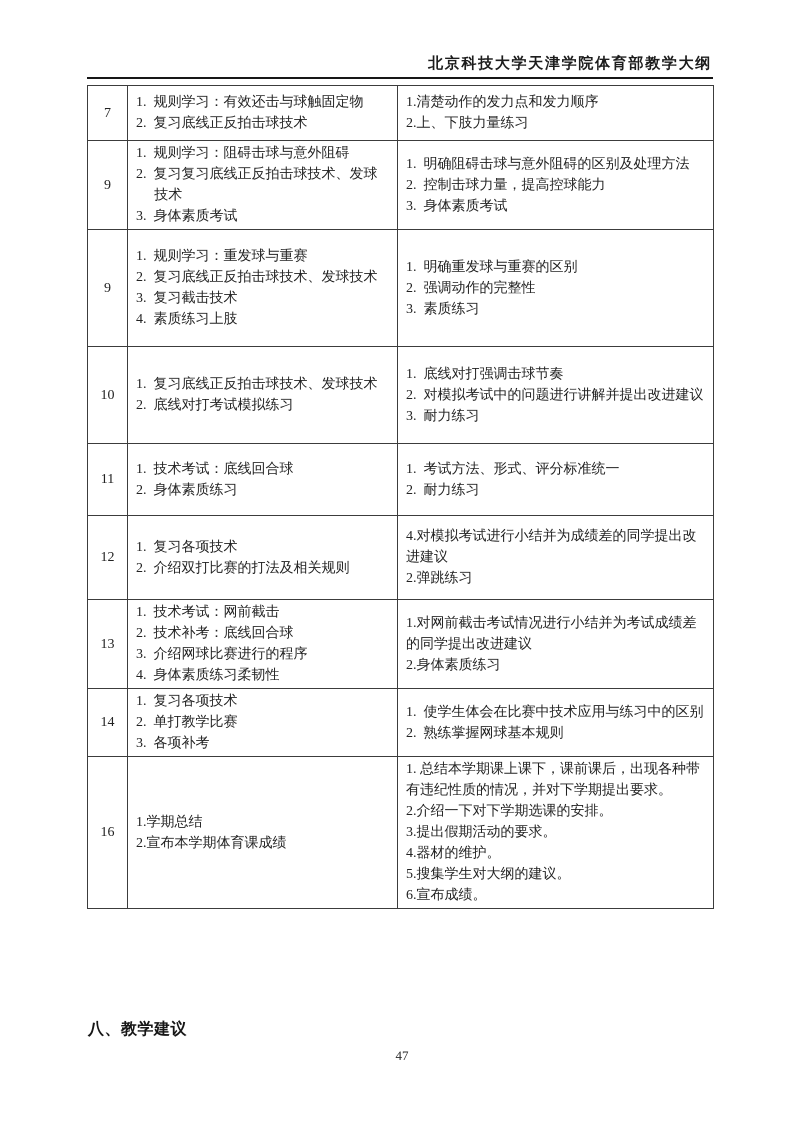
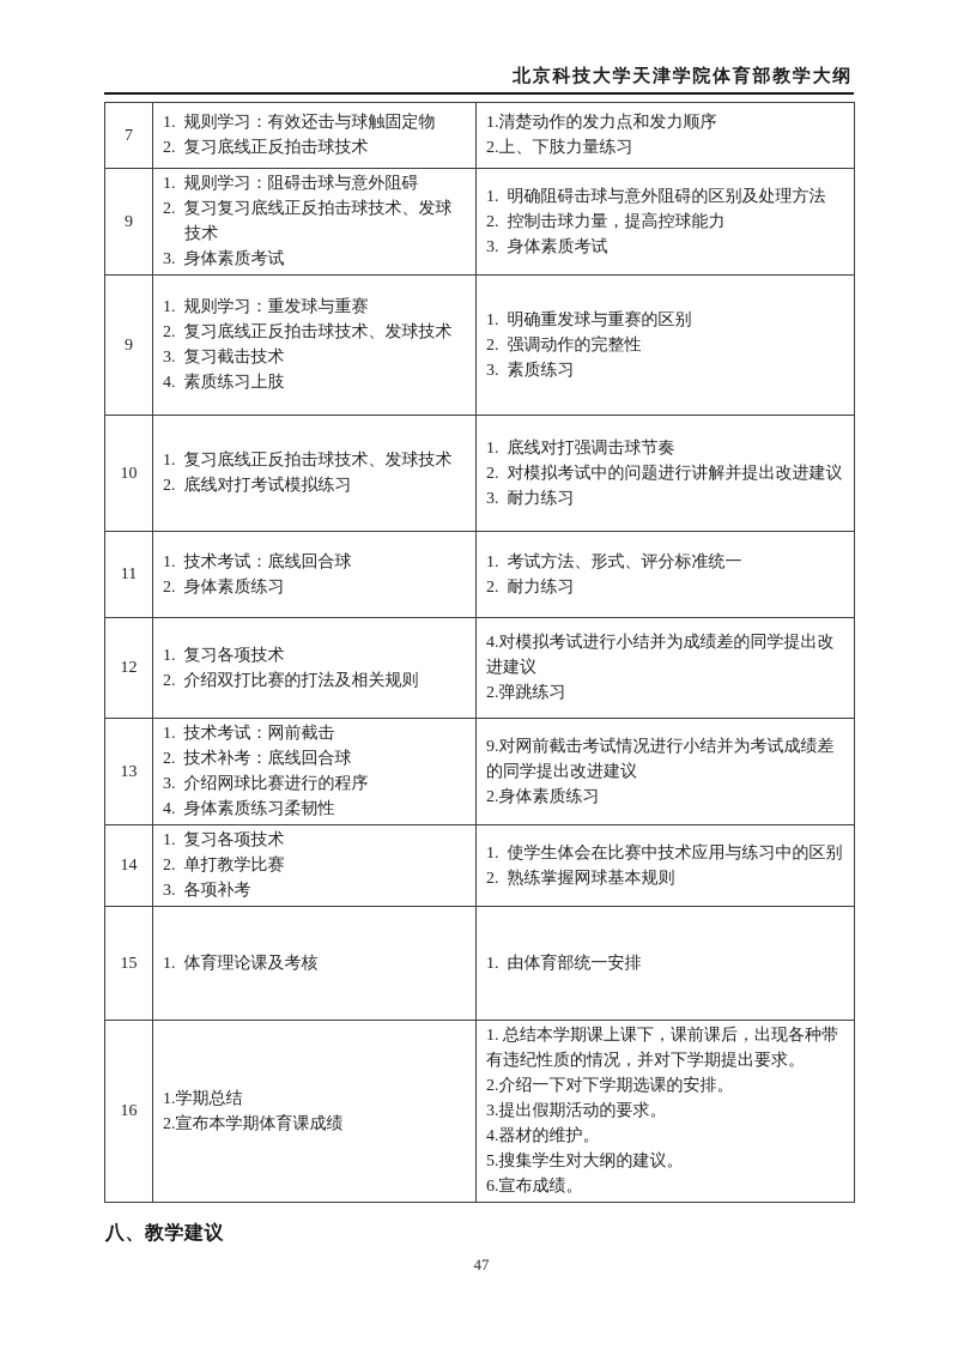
  北京科技大学天津学院体育部教学大纲
  7	1. 规则学习：有效还击与球触固定物2. 复习底线正反拍击球技术	1.清楚动作的发力点和发力顺序2.上、下肢力量练习
  9	1. 规则学习：阻碍击球与意外阻碍2. 复习复习底线正反拍击球技术、发球技术3. 身体素质考试	1. 明确阻碍击球与意外阻碍的区别及处理方法2. 控制击球力量，提高控球能力3. 身体素质考试
  9	1. 规则学习：重发球与重赛2. 复习底线正反拍击球技术、发球技术3. 复习截击技术4. 素质练习上肢	1. 明确重发球与重赛的区别2. 强调动作的完整性3. 素质练习
  10	1. 复习底线正反拍击球技术、发球技术2. 底线对打考试模拟练习	1. 底线对打强调击球节奏2. 对模拟考试中的问题进行讲解并提出改进建议3. 耐力练习
  11	1. 技术考试：底线回合球2. 身体素质练习	1. 考试方法、形式、评分标准统一2. 耐力练习
  12	1. 复习各项技术2. 介绍双打比赛的打法及相关规则	4.对模拟考试进行小结并为成绩差的同学提出改进建议2.弹跳练习
- 13	1. 技术考试：网前截击2. 技术补考：底线回合球3. 介绍网球比赛进行的程序4. 身体素质练习柔韧性	1.对网前截击考试情况进行小结并为考试成绩差的同学提出改进建议2.身体素质练习
+ 13	1. 技术考试：网前截击2. 技术补考：底线回合球3. 介绍网球比赛进行的程序4. 身体素质练习柔韧性	9.对网前截击考试情况进行小结并为考试成绩差的同学提出改进建议2.身体素质练习
  14	1. 复习各项技术2. 单打教学比赛3. 各项补考	1. 使学生体会在比赛中技术应用与练习中的区别2. 熟练掌握网球基本规则
+ 15	1. 体育理论课及考核	1. 由体育部统一安排
  16	1.学期总结2.宣布本学期体育课成绩	1. 总结本学期课上课下，课前课后，出现各种带有违纪性质的情况，并对下学期提出要求。2.介绍一下对下学期选课的安排。3.提出假期活动的要求。4.器材的维护。5.搜集学生对大纲的建议。6.宣布成绩。
  八、教学建议
  47
